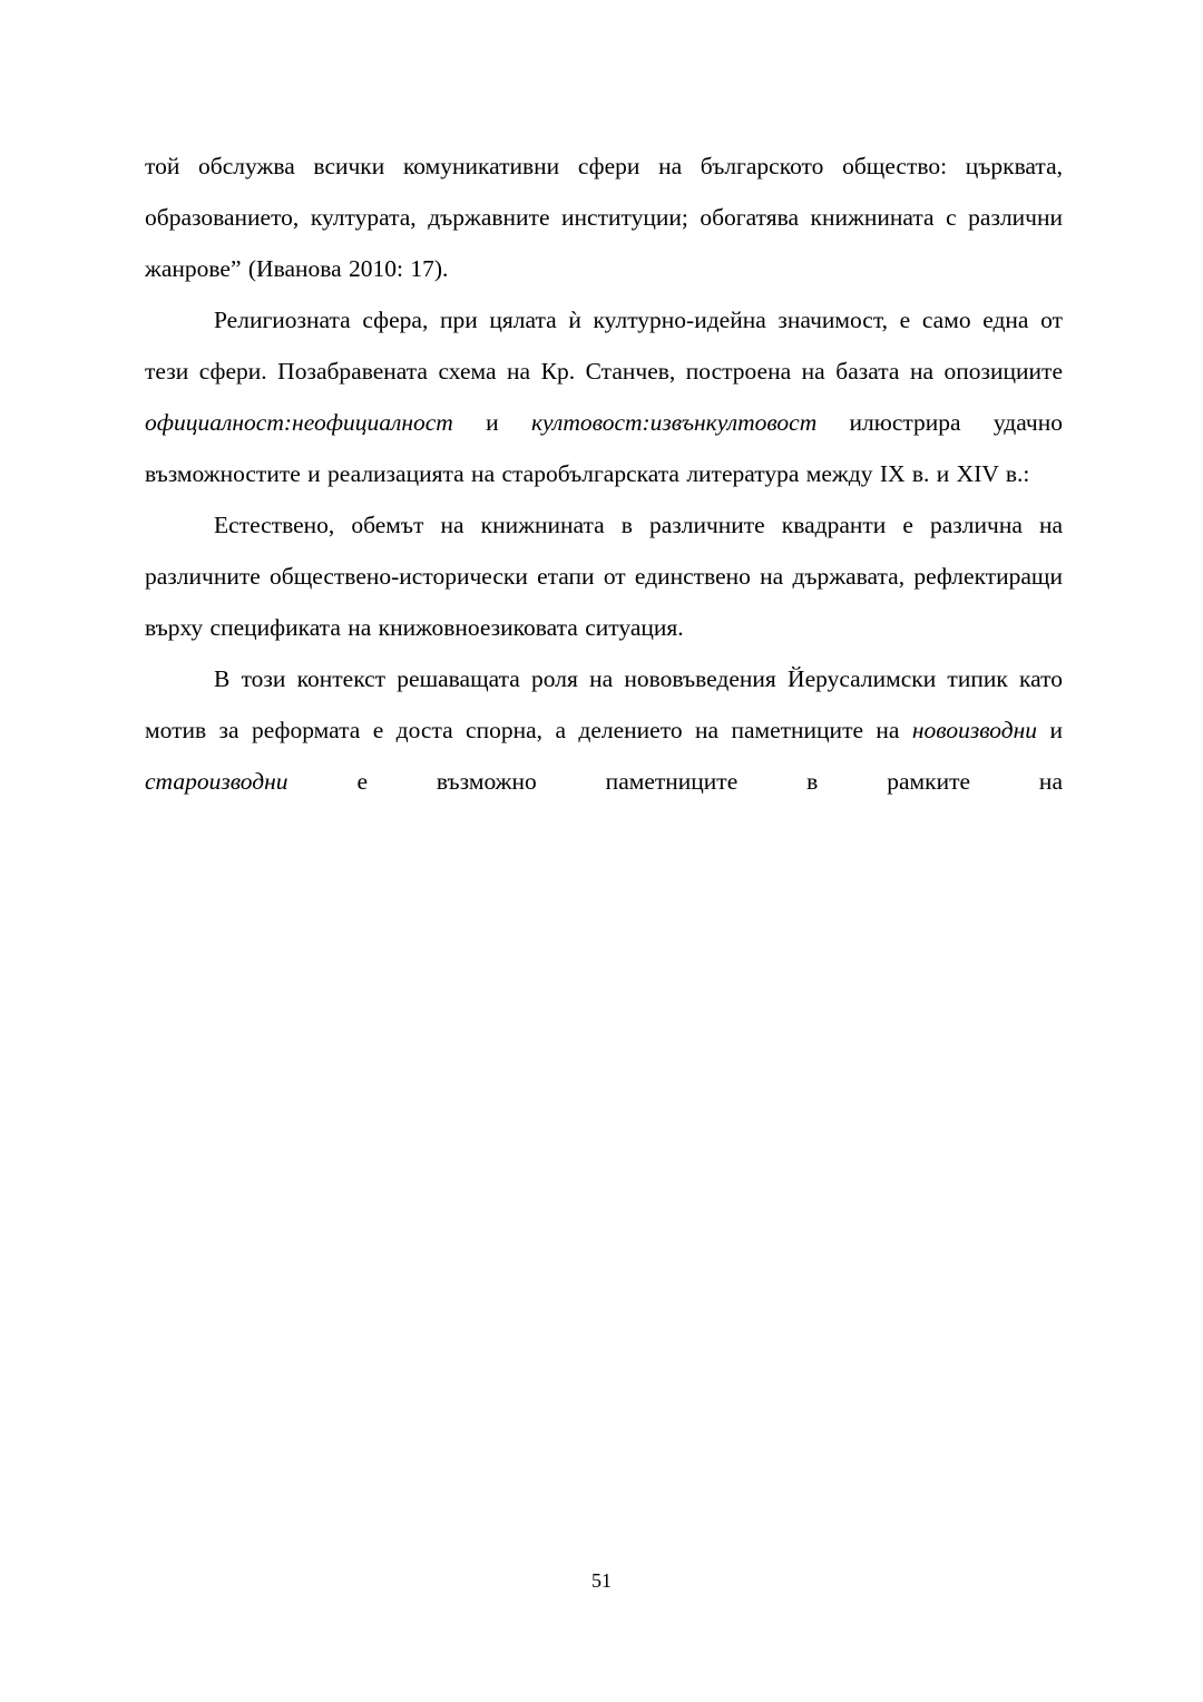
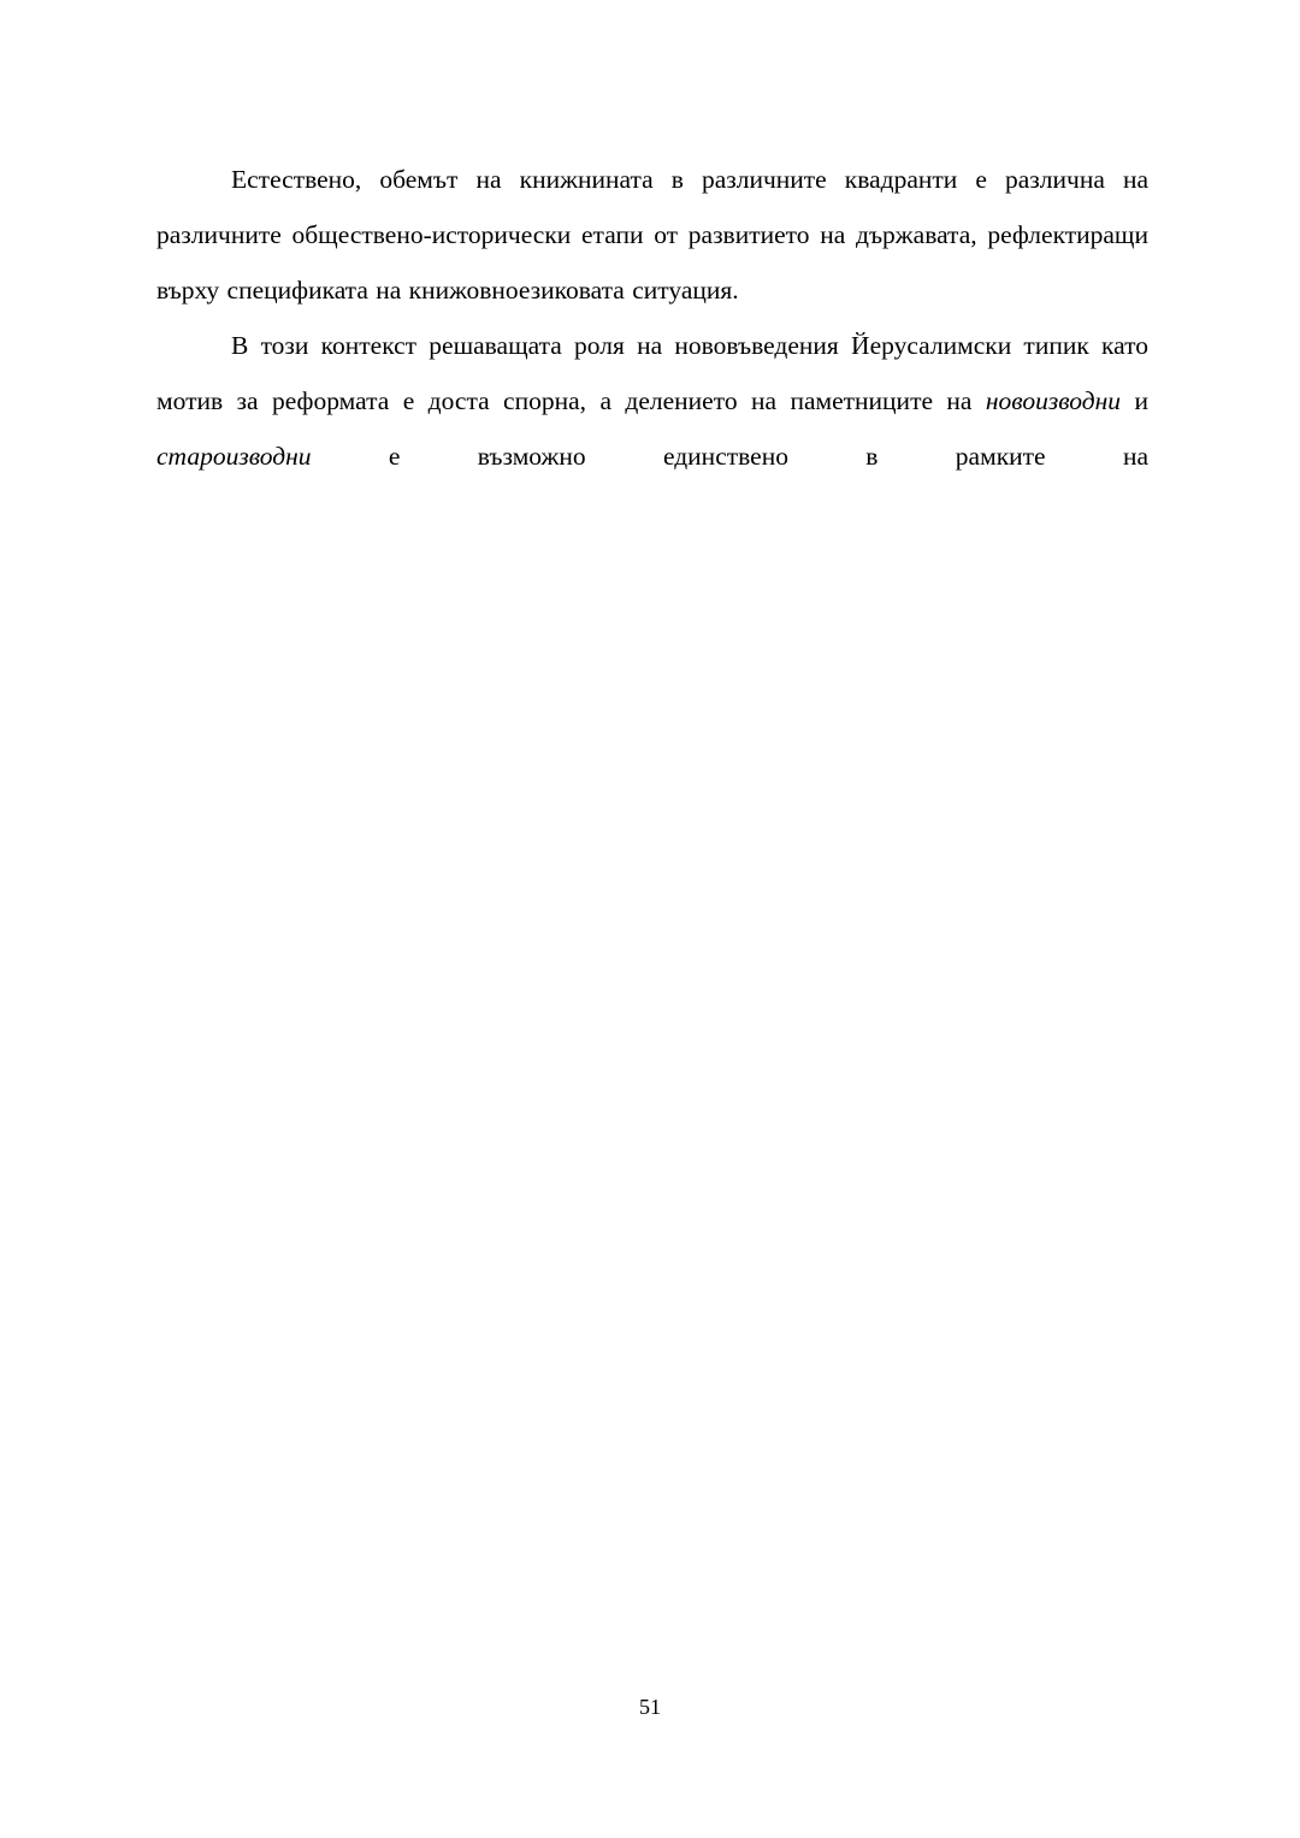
- той обслужва всички комуникативни сфери на българското общество: църквата, образованието, културата, държавните институции; обогатява книжнината с различни жанрове” (Иванова 2010: 17).
- Религиозната сфера, при цялата ѝ културно-идейна значимост, е само една от тези сфери. Позабравената схема на Кр. Станчев, построена на базата на опозициите официалност:неофициалност и култовост:извънкултовост илюстрира удачно възможностите и реализацията на старобългарската литература между IX в. и XIV в.:
- Естествено, обемът на книжнината в различните квадранти е различна на различните обществено-исторически етапи от единствено на държавата, рефлектиращи върху спецификата на книжовноезиковата ситуация.
+ Естествено, обемът на книжнината в различните квадранти е различна на различните обществено-исторически етапи от развитието на държавата, рефлектиращи върху спецификата на книжовноезиковата ситуация.
- В този контекст решаващата роля на нововъведения Йерусалимски типик като мотив за реформата е доста спорна, а делението на паметниците на новоизводни и староизводни е възможно паметниците в рамките на
+ В този контекст решаващата роля на нововъведения Йерусалимски типик като мотив за реформата е доста спорна, а делението на паметниците на новоизводни и староизводни е възможно единствено в рамките на
  51
